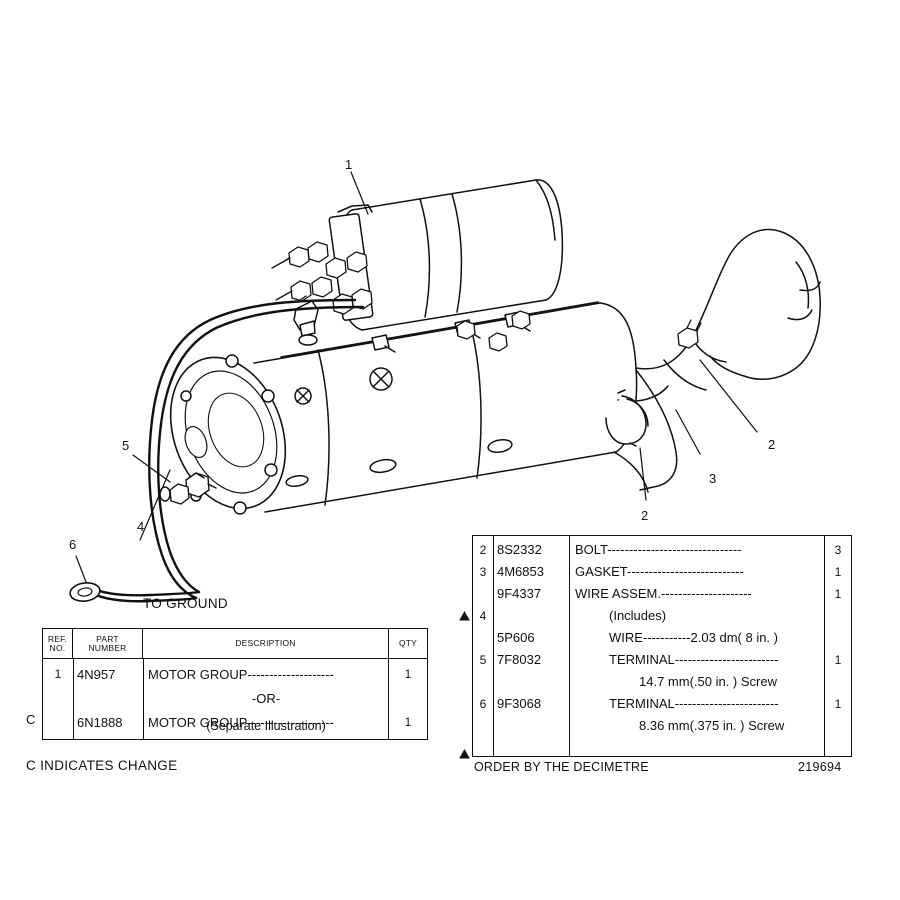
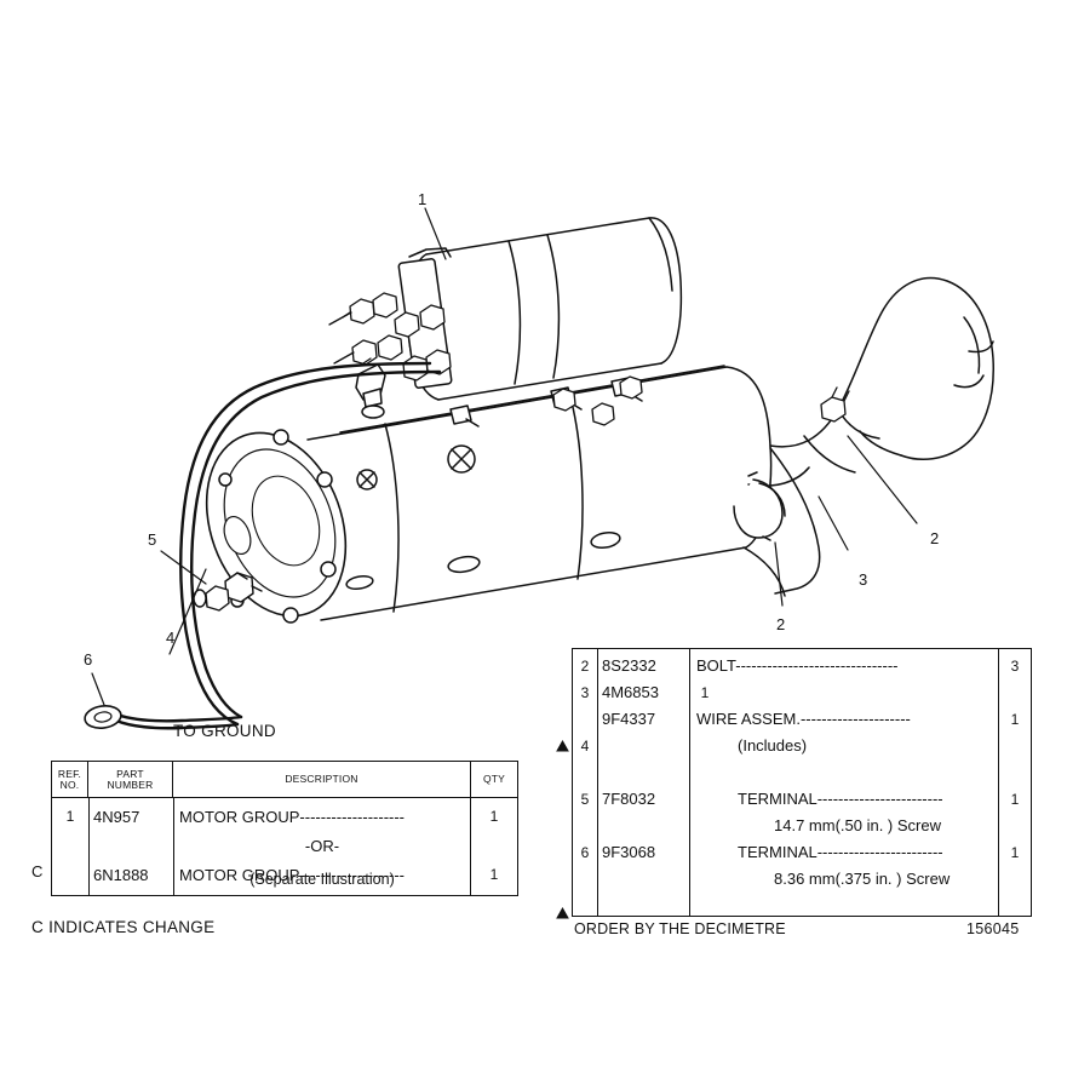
  1
  2
  2
  3
  4
  5
  6
  TO GROUND
  REF.
  NO.
  PART
  NUMBER
  DESCRIPTION
  QTY
  1
  4N957
  MOTOR GROUP--------------------
  1
  -OR-
  6N1888
  MOTOR GROUP--------------------
  1
  (Separate Illustration)
  C
  C INDICATES CHANGE
  2
  8S2332
  BOLT-------------------------------
  3
  3
  4M6853
- GASKET---------------------------
  1
  9F4337
  WIRE ASSEM.---------------------
  1
  4
  (Includes)
- 5P606
- WIRE-----------2.03 dm( 8 in. )
  5
  7F8032
  TERMINAL------------------------
  1
  14.7 mm(.50 in. ) Screw
  6
  9F3068
  TERMINAL------------------------
  1
  8.36 mm(.375 in. ) Screw
  ORDER BY THE DECIMETRE
- 219694
+ 156045
